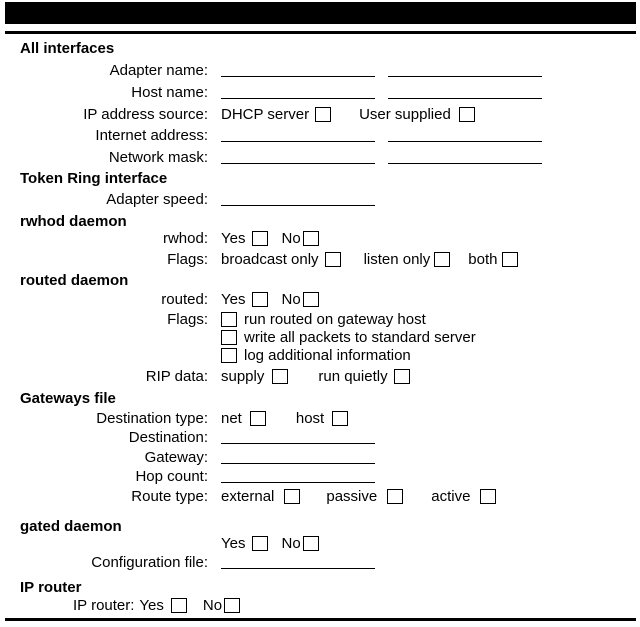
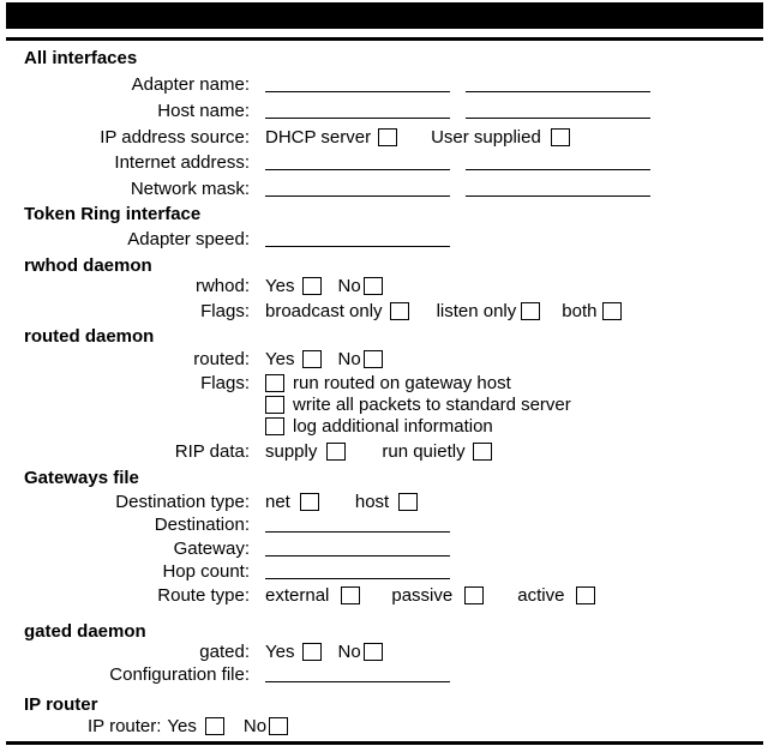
  Part 1A: Interface and Daemon Information
  All interfaces
  Adapter name:
  Host name:
  IP address source:
  DHCP server
  User supplied
  Internet address:
  Network mask:
  Token Ring interface
  Adapter speed:
  rwhod daemon
  rwhod:
  Yes
  No
  Flags:
  broadcast only
  listen only
  both
  routed daemon
  routed:
  Yes
  No
  Flags:
  run routed on gateway host
  write all packets to standard server
  log additional information
  RIP data:
  supply
  run quietly
  Gateways file
  Destination type:
  net
  host
  Destination:
  Gateway:
  Hop count:
  Route type:
  external
  passive
  active
  gated daemon
+ gated:
  Yes
  No
  Configuration file:
  IP router
  IP router:
  Yes
  No
